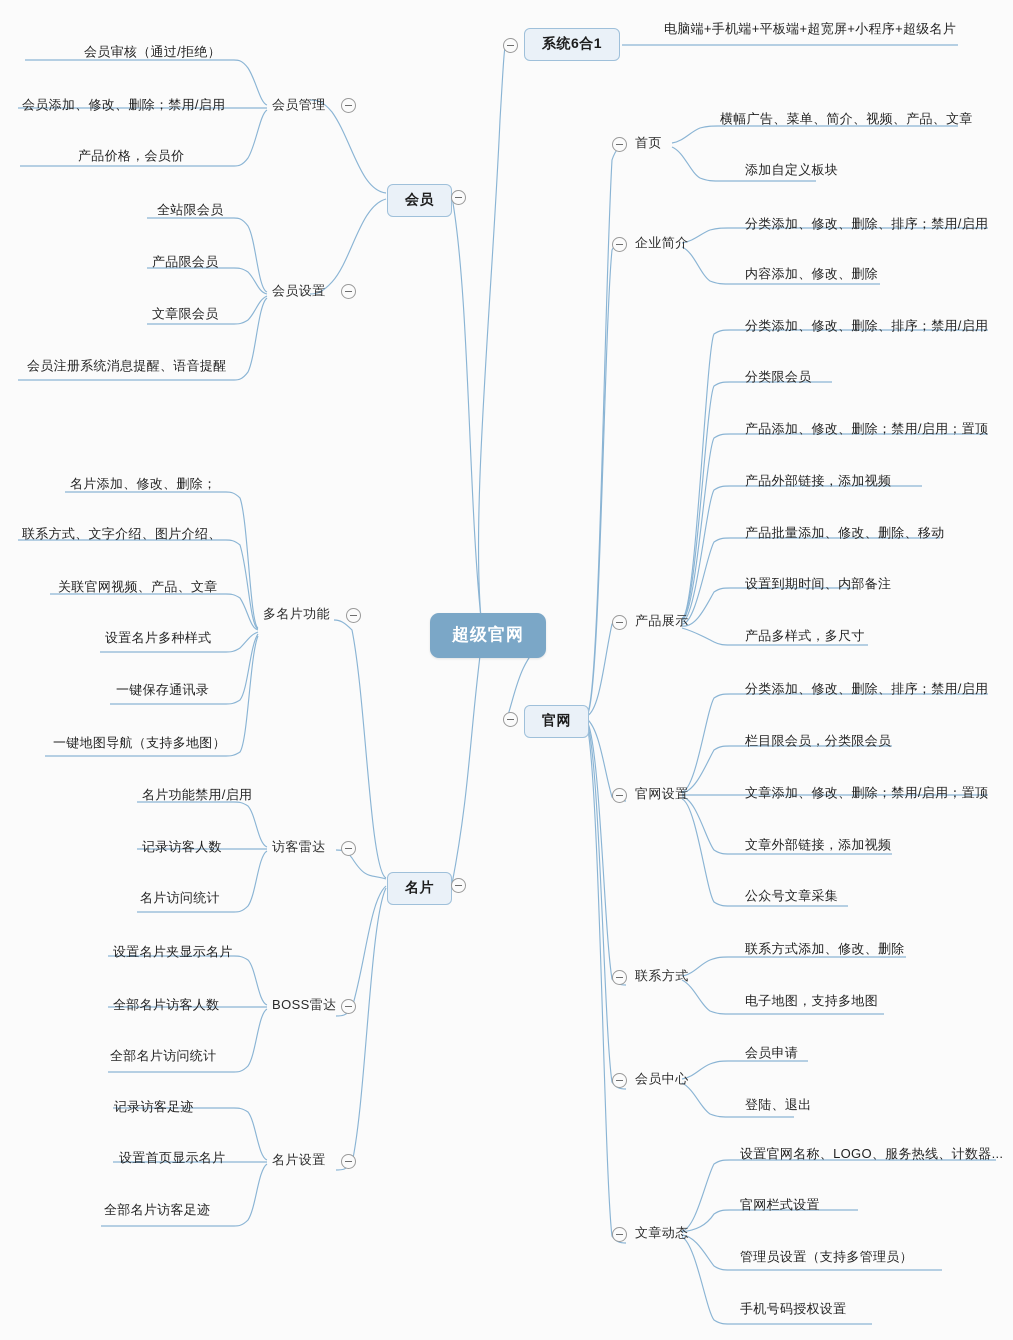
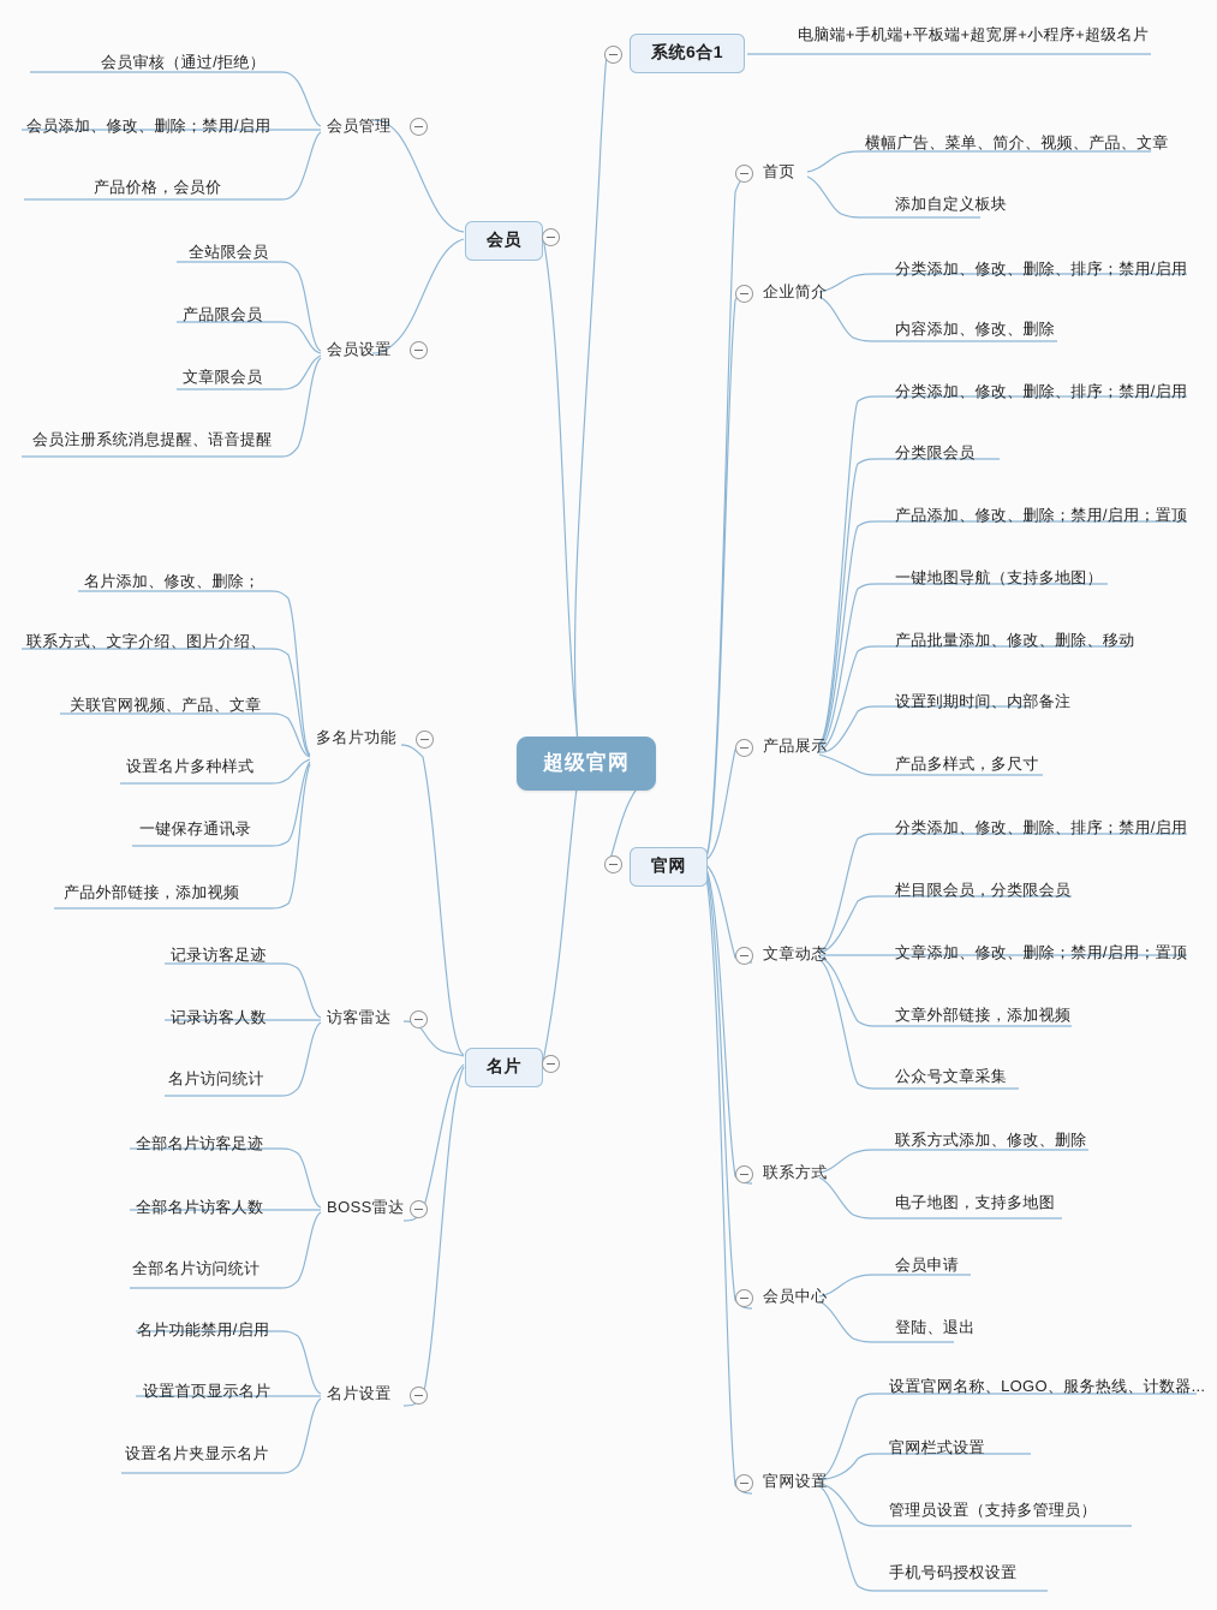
  超级官网
  系统6合1
  电脑端+手机端+平板端+超宽屏+小程序+超级名片
  会员
  会员管理
  会员审核（通过/拒绝）
  会员添加、修改、删除；禁用/启用
  产品价格，会员价
  会员设置
  全站限会员
  产品限会员
  文章限会员
  会员注册系统消息提醒、语音提醒
  名片
  多名片功能
  名片添加、修改、删除；
  联系方式、文字介绍、图片介绍、
  关联官网视频、产品、文章
  设置名片多种样式
  一键保存通讯录
- 一键地图导航（支持多地图）
+ 产品外部链接，添加视频
  访客雷达
- 名片功能禁用/启用
+ 记录访客足迹
  记录访客人数
  名片访问统计
  BOSS雷达
- 设置名片夹显示名片
+ 全部名片访客足迹
  全部名片访客人数
  全部名片访问统计
  名片设置
- 记录访客足迹
+ 名片功能禁用/启用
  设置首页显示名片
- 全部名片访客足迹
+ 设置名片夹显示名片
  官网
  首页
  横幅广告、菜单、简介、视频、产品、文章
  添加自定义板块
  企业简介
  分类添加、修改、删除、排序；禁用/启用
  内容添加、修改、删除
  产品展示
  分类添加、修改、删除、排序；禁用/启用
  分类限会员
  产品添加、修改、删除；禁用/启用；置顶
- 产品外部链接，添加视频
+ 一键地图导航（支持多地图）
  产品批量添加、修改、删除、移动
  设置到期时间、内部备注
  产品多样式，多尺寸
- 官网设置
+ 文章动态
  分类添加、修改、删除、排序；禁用/启用
  栏目限会员，分类限会员
  文章添加、修改、删除；禁用/启用；置顶
  文章外部链接，添加视频
  公众号文章采集
  联系方式
  联系方式添加、修改、删除
  电子地图，支持多地图
  会员中心
  会员申请
  登陆、退出
- 文章动态
+ 官网设置
  设置官网名称、LOGO、服务热线、计数器...
  官网栏式设置
  管理员设置（支持多管理员）
  手机号码授权设置
